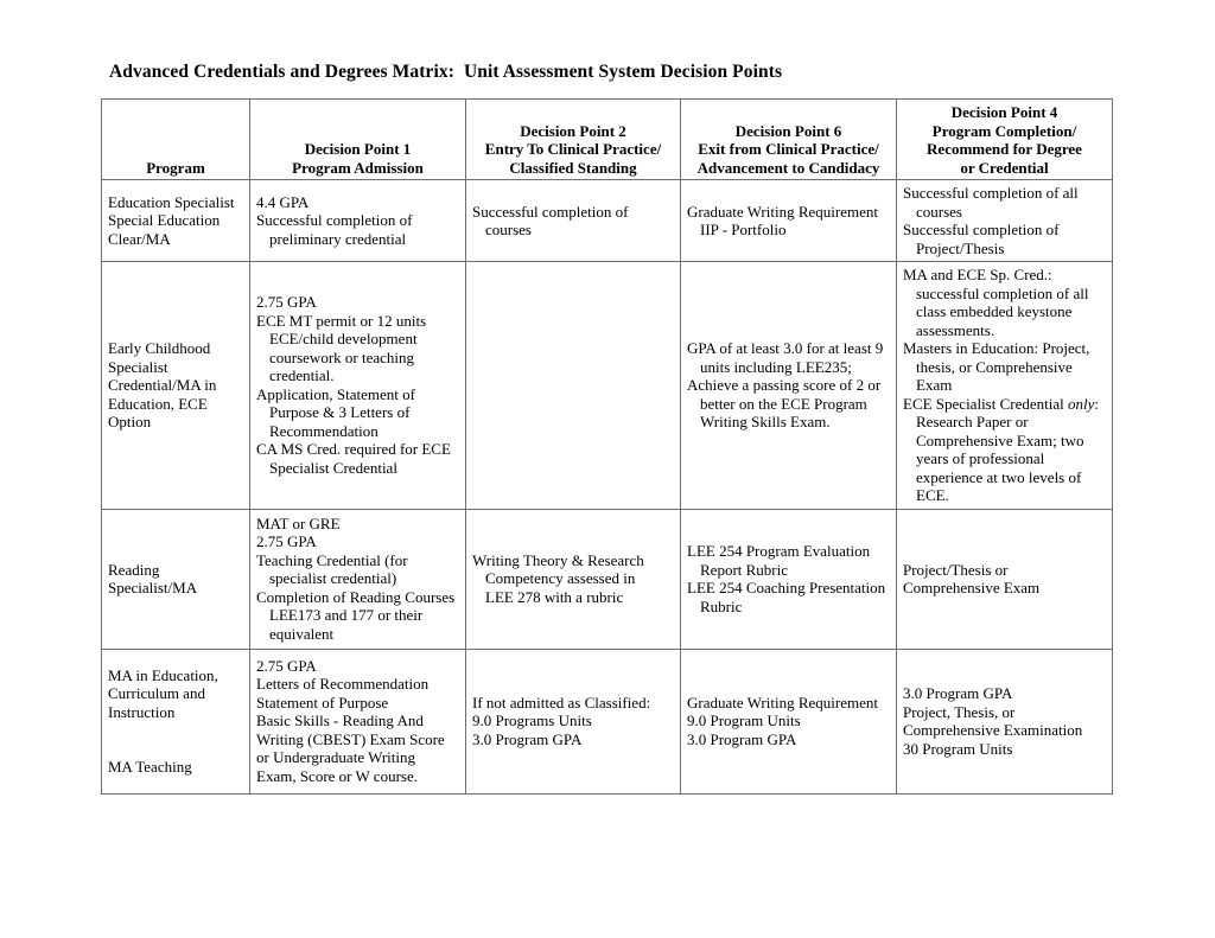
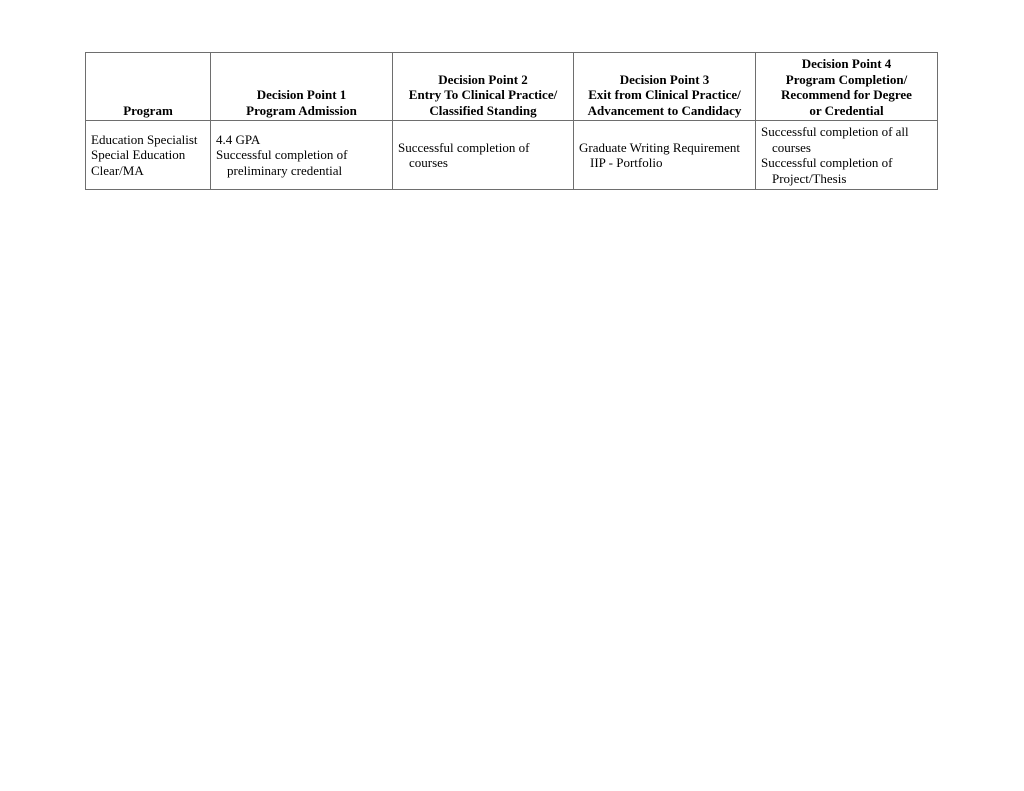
- Advanced Credentials and Degrees Matrix: Unit Assessment System Decision Points
- Program	Decision Point 1Program Admission	Decision Point 2Entry To Clinical Practice/Classified Standing	Decision Point 6Exit from Clinical Practice/Advancement to Candidacy	Decision Point 4Program Completion/Recommend for Degreeor Credential
+ Program	Decision Point 1Program Admission	Decision Point 2Entry To Clinical Practice/Classified Standing	Decision Point 3Exit from Clinical Practice/Advancement to Candidacy	Decision Point 4Program Completion/Recommend for Degreeor Credential
  Education SpecialistSpecial EducationClear/MA	4.4 GPASuccessful completion ofpreliminary credential	Successful completion ofcourses	Graduate Writing RequirementIIP - Portfolio	Successful completion of allcoursesSuccessful completion ofProject/Thesis
- Early ChildhoodSpecialistCredential/MA inEducation, ECEOption	2.75 GPAECE MT permit or 12 unitsECE/child developmentcoursework or teachingcredential.Application, Statement ofPurpose & 3 Letters ofRecommendationCA MS Cred. required for ECESpecialist Credential		GPA of at least 3.0 for at least 9units including LEE235;Achieve a passing score of 2 orbetter on the ECE ProgramWriting Skills Exam.	MA and ECE Sp. Cred.:successful completion of allclass embedded keystoneassessments.Masters in Education: Project,thesis, or ComprehensiveExamECE Specialist Credential only:Research Paper orComprehensive Exam; twoyears of professionalexperience at two levels ofECE.
- ReadingSpecialist/MA	MAT or GRE2.75 GPATeaching Credential (forspecialist credential)Completion of Reading CoursesLEE173 and 177 or theirequivalent	Writing Theory & ResearchCompetency assessed inLEE 278 with a rubric	LEE 254 Program EvaluationReport RubricLEE 254 Coaching PresentationRubric	Project/Thesis orComprehensive Exam
- MA in Education,Curriculum andInstructionMA Teaching	2.75 GPALetters of RecommendationStatement of PurposeBasic Skills - Reading AndWriting (CBEST) Exam Scoreor Undergraduate WritingExam, Score or W course.	If not admitted as Classified:9.0 Programs Units3.0 Program GPA	Graduate Writing Requirement9.0 Program Units3.0 Program GPA	3.0 Program GPAProject, Thesis, orComprehensive Examination30 Program Units
